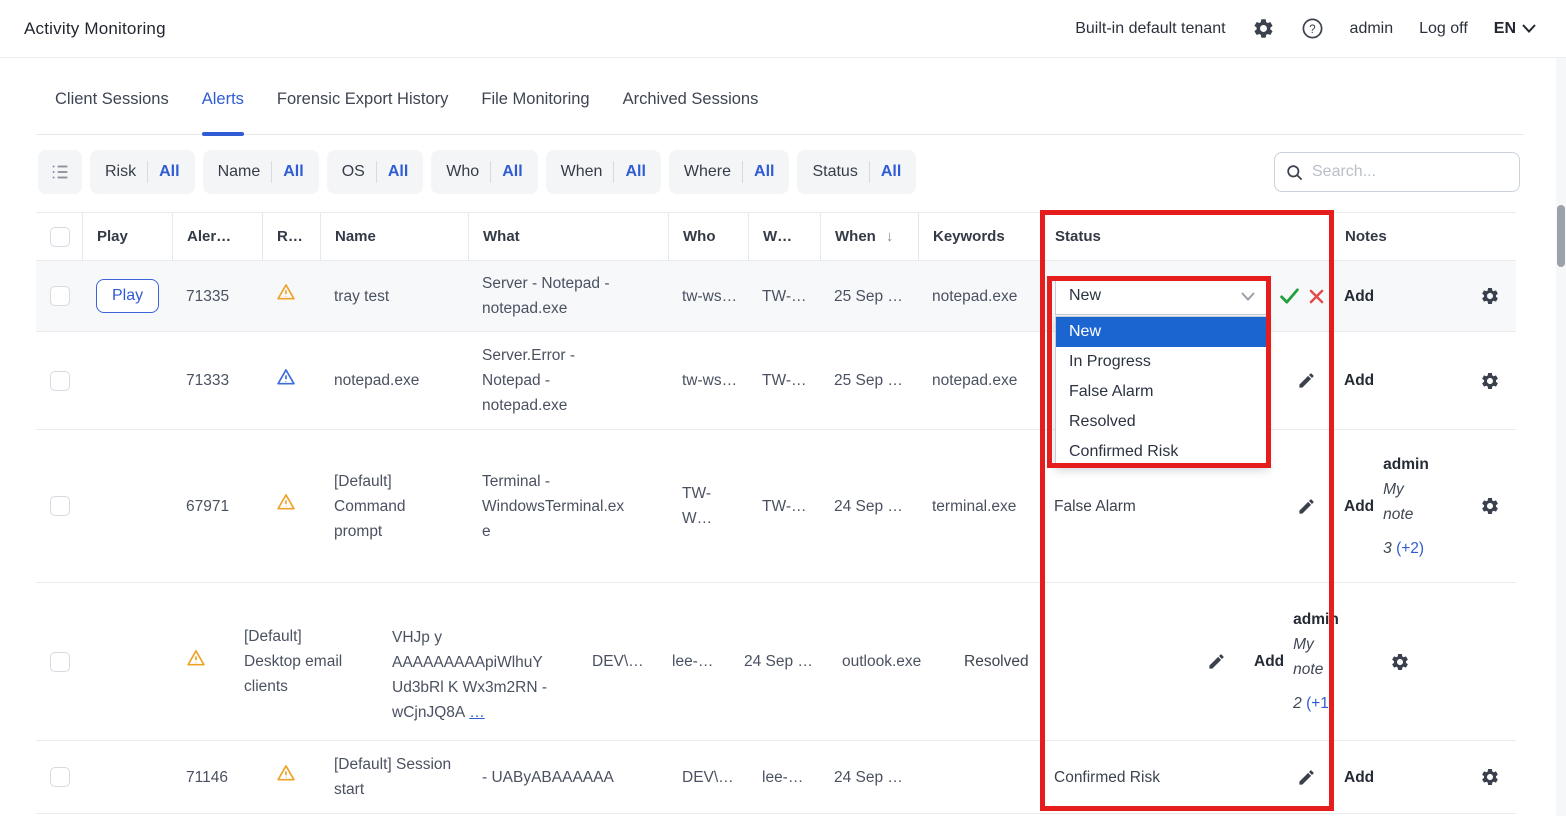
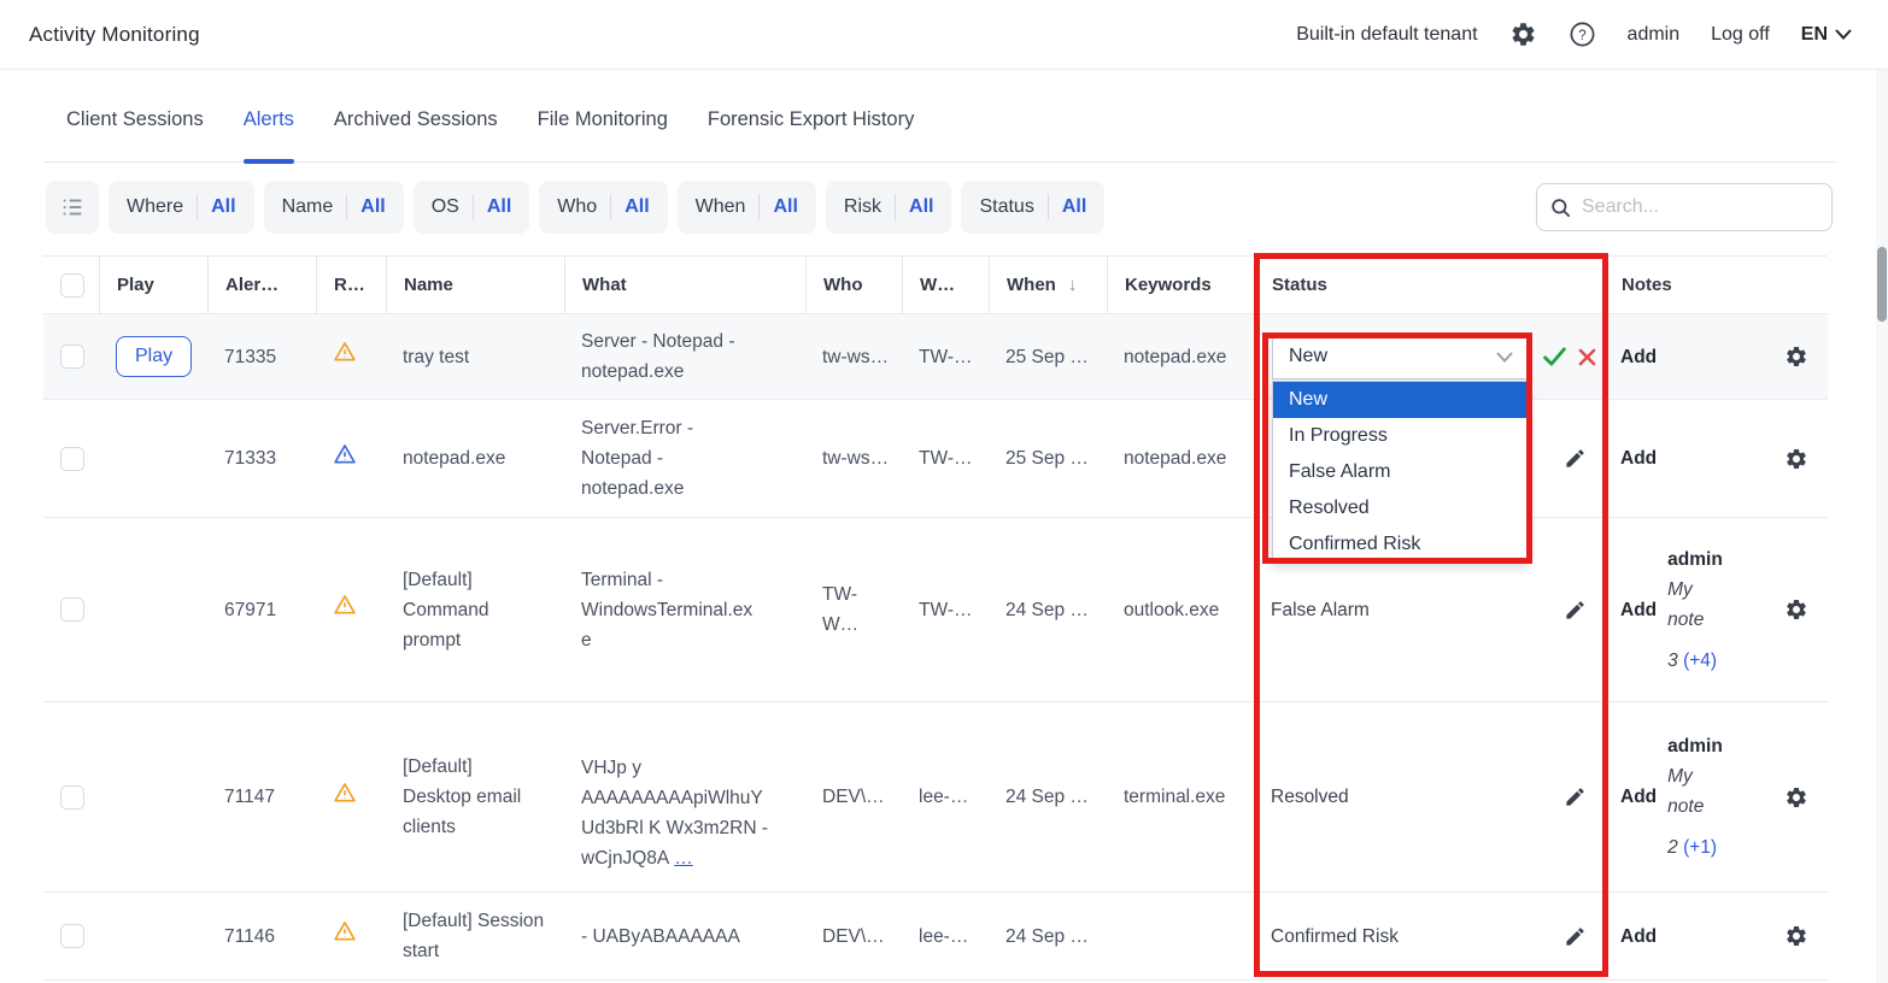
  Activity Monitoring
  Built-in default tenant
  ?
  admin
  Log off
  EN
  Client Sessions
  Alerts
- Forensic Export History
+ Archived Sessions
  File Monitoring
- Archived Sessions
+ Forensic Export History
- Risk
+ Where
  All
  Name
  All
  OS
  All
  Who
  All
  When
  All
- Where
+ Risk
  All
  Status
  All
  Search...
  Play
  Aler…
  R…
  Name
  What
  Who
  W…
  When
  ↓
  Keywords
  Status
  Notes
  Play
  71335
  tray test
  Server - Notepad -
  notepad.exe
  tw-ws…
  TW-…
  25 Sep …
  notepad.exe
  Add
  71333
  notepad.exe
  Server.Error -
  Notepad -
  notepad.exe
  tw-ws…
  TW-…
  25 Sep …
  notepad.exe
  Add
  67971
  [Default]
  Command
  prompt
  Terminal -
  WindowsTerminal.ex
  e
  TW-W…
  TW-…
  24 Sep …
- terminal.exe
+ outlook.exe
  False Alarm
  Add
  admin My
  note
- 3 (+2)
+ 3 (+4)
+ 71147
  [Default]
  Desktop email
  clients
  VHJp y
  AAAAAAAAApiWlhuY
  Ud3bRl K Wx3m2RN -
  wCjnJQ8A …
  DEV\…
  lee-…
  24 Sep …
- outlook.exe
+ terminal.exe
  Resolved
  Add
  admin My
  note
  2 (+1)
  71146
  [Default] Session
  start
  - UAByABAAAAAA
  DEV\…
  lee-…
  24 Sep …
  Confirmed Risk
  Add
  New
  New
  In Progress
  False Alarm
  Resolved
  Confirmed Risk
